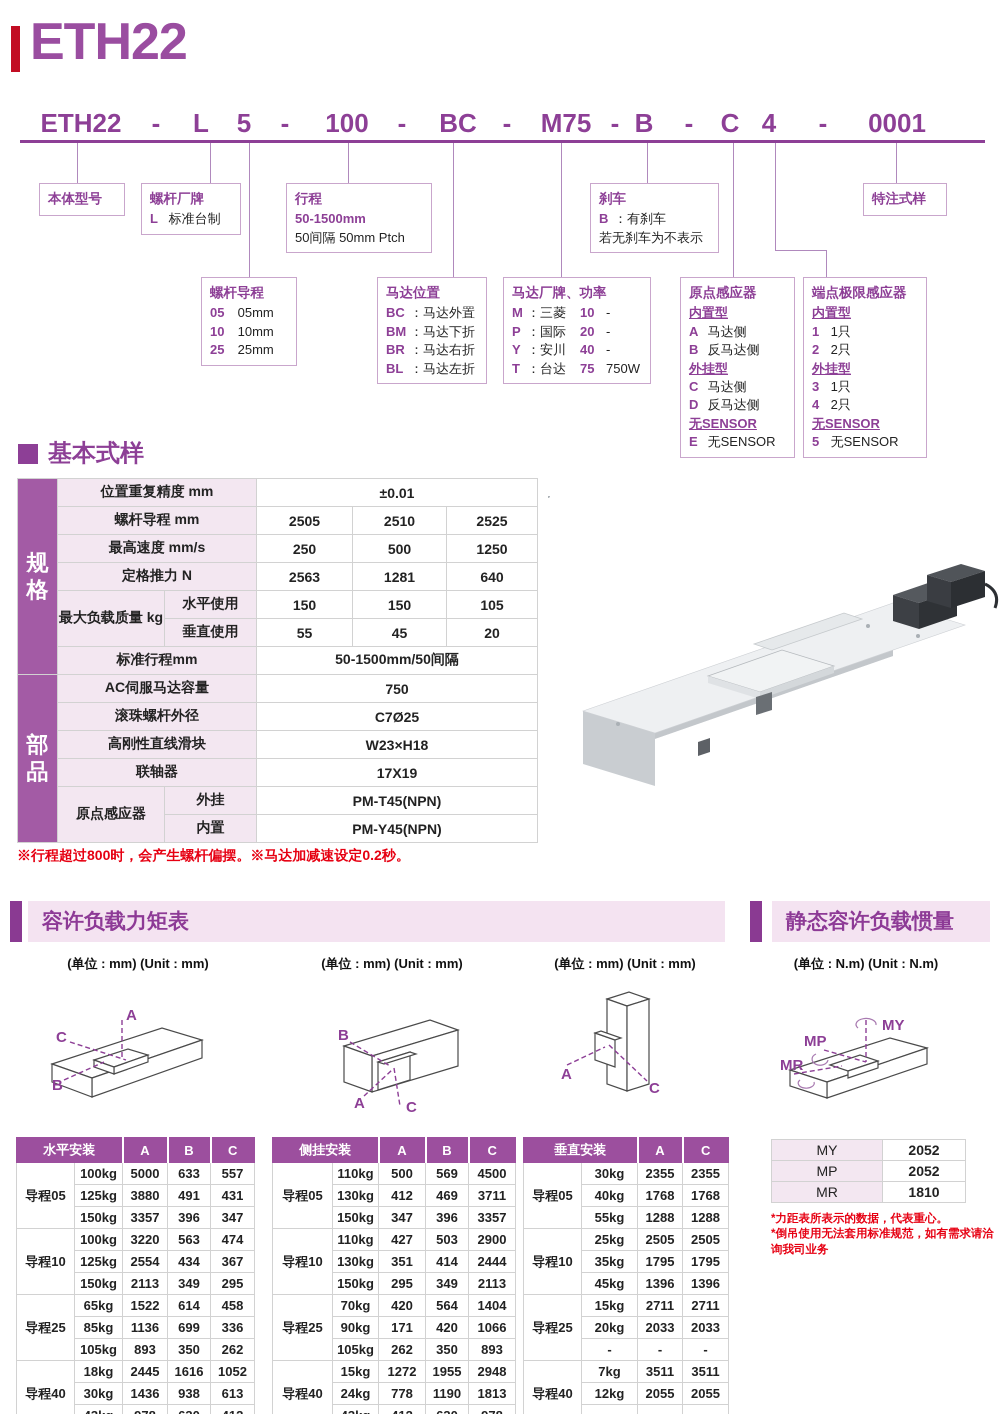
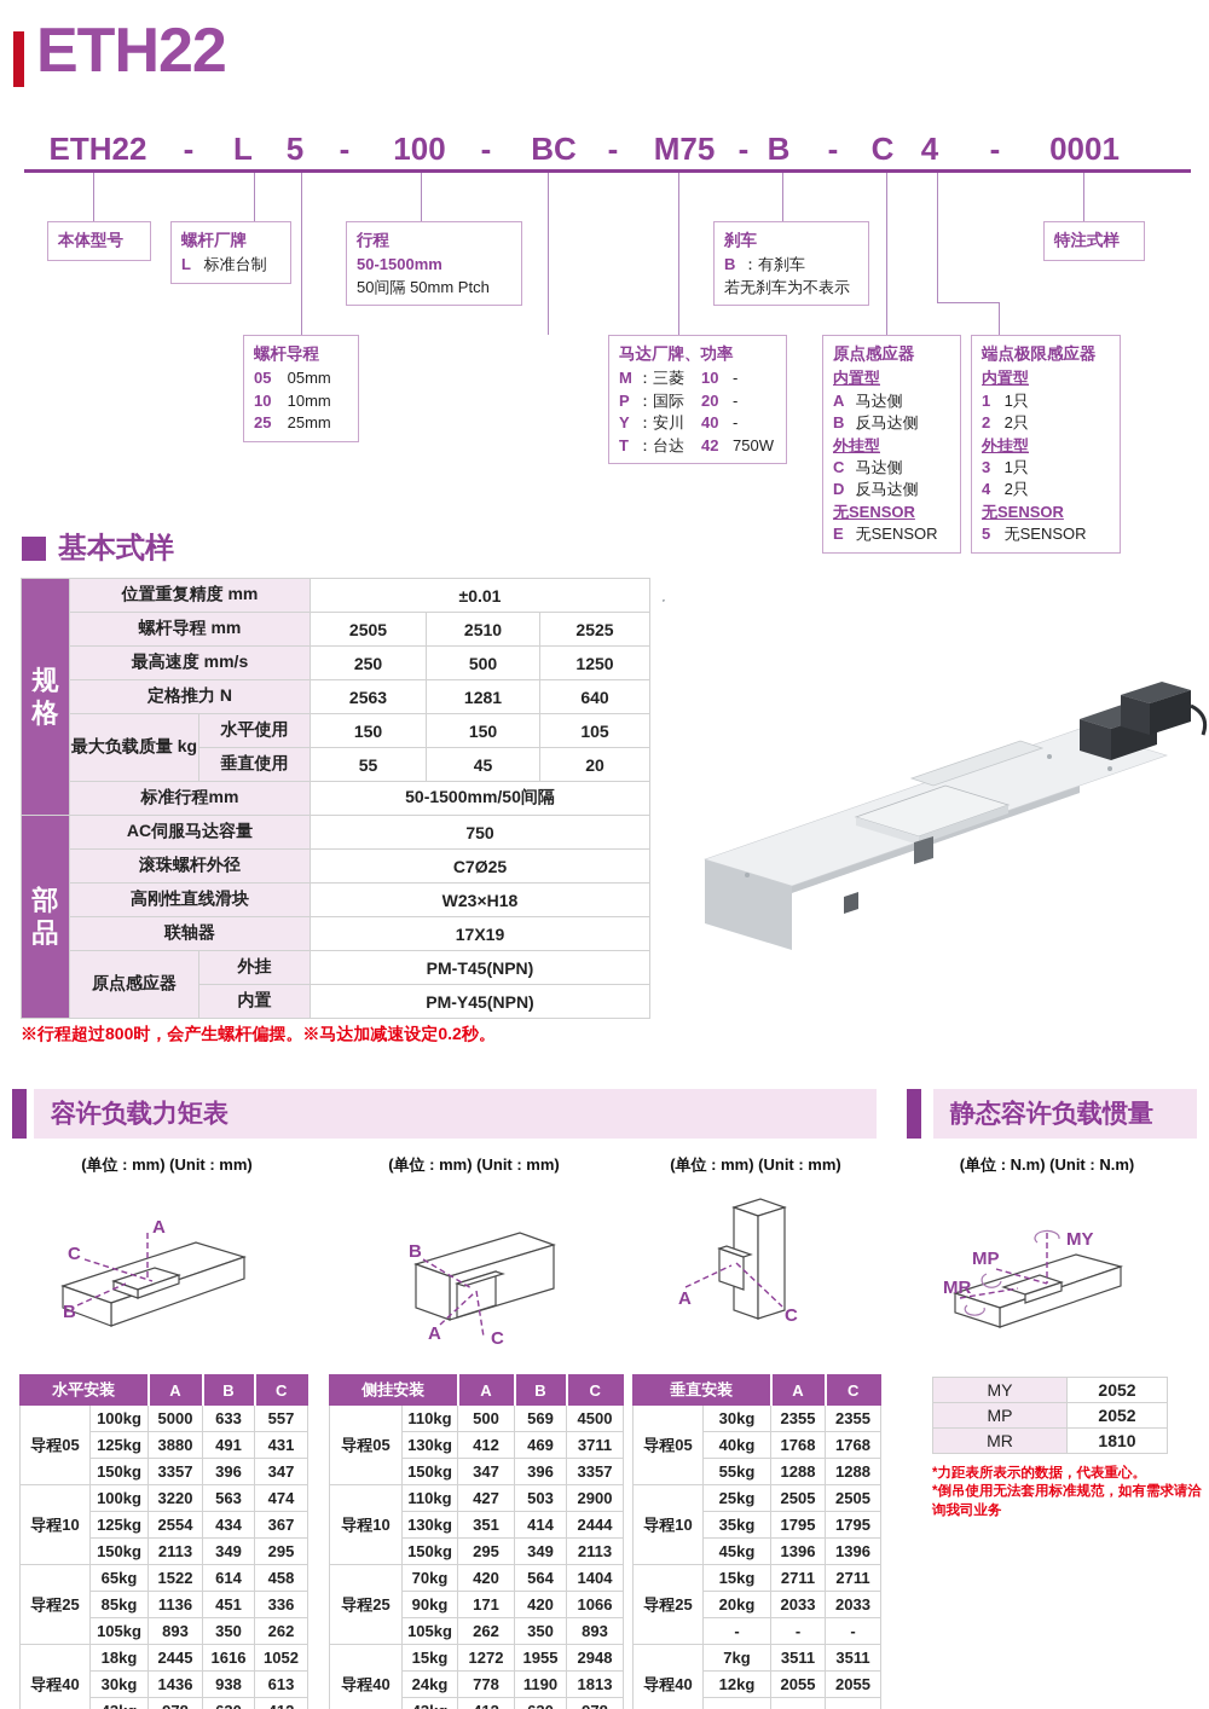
  ETH22
  ETH22
  -
  L
  5
  -
  100
  -
  BC
  -
  M75
  -
  B
  -
  C
  4
  -
  0001
  本体型号
  螺杆厂牌
  L 标准台制
  行程
  50-1500mm
  50间隔 50mm Ptch
  刹车
  B ：有刹车
  若无刹车为不表示
  特注式样
  螺杆导程
  05 05mm
  10 10mm
  25 25mm
- 马达位置
- BC ：马达外置
- BM ：马达下折
- BR ：马达右折
- BL ：马达左折
  马达厂牌、功率
  M ：三菱 10 -
  P ：国际 20 -
  Y ：安川 40 -
- T ：台达 75 750W
+ T ：台达 42 750W
  原点感应器
  内置型
  A 马达侧
  B 反马达侧
  外挂型
  C 马达侧
  D 反马达侧
  无SENSOR
  E 无SENSOR
  端点极限感应器
  内置型
  1 1只
  2 2只
  外挂型
  3 1只
  4 2只
  无SENSOR
  5 无SENSOR
  基本式样
  规格	位置重复精度 mm	±0.01
  螺杆导程 mm	2505	2510	2525
  最高速度 mm/s	250	500	1250
  定格推力 N	2563	1281	640
  最大负载质量 kg	水平使用	150	150	105
  垂直使用	55	45	20
  标准行程mm	50-1500mm/50间隔
  部品	AC伺服马达容量	750
  滚珠螺杆外径	C7Ø25
  高刚性直线滑块	W23×H18
  联轴器	17X19
  原点感应器	外挂	PM-T45(NPN)
  内置	PM-Y45(NPN)
  ※行程超过800时，会产生螺杆偏摆。※马达加减速设定0.2秒。
  容许负载力矩表
  静态容许负载惯量
  (单位 : mm) (Unit : mm)
  (单位 : mm) (Unit : mm)
  (单位 : mm) (Unit : mm)
  (单位 : N.m) (Unit : N.m)
  A
  C
  B
  B
  A
  C
  A
  C
  MP
  MY
  MR
  水平安装	A	B	C
  导程05	100kg	5000	633	557
  125kg	3880	491	431
  150kg	3357	396	347
  导程10	100kg	3220	563	474
  125kg	2554	434	367
  150kg	2113	349	295
  导程25	65kg	1522	614	458
- 85kg	1136	699	336
+ 85kg	1136	451	336
  105kg	893	350	262
  导程40	18kg	2445	1616	1052
  30kg	1436	938	613
  侧挂安装	A	B	C
  导程05	110kg	500	569	4500
  130kg	412	469	3711
  150kg	347	396	3357
  导程10	110kg	427	503	2900
  130kg	351	414	2444
  150kg	295	349	2113
  导程25	70kg	420	564	1404
  90kg	171	420	1066
  105kg	262	350	893
  导程40	15kg	1272	1955	2948
  24kg	778	1190	1813
  垂直安装	A	C
  导程05	30kg	2355	2355
  40kg	1768	1768
  55kg	1288	1288
  导程10	25kg	2505	2505
  35kg	1795	1795
  45kg	1396	1396
  导程25	15kg	2711	2711
  20kg	2033	2033
  -	-	-
  导程40	7kg	3511	3511
  12kg	2055	2055
  MY	2052
  MP	2052
  MR	1810
  *力距表所表示的数据，代表重心。
  *倒吊使用无法套用标准规范，如有需求请洽询我司业务
